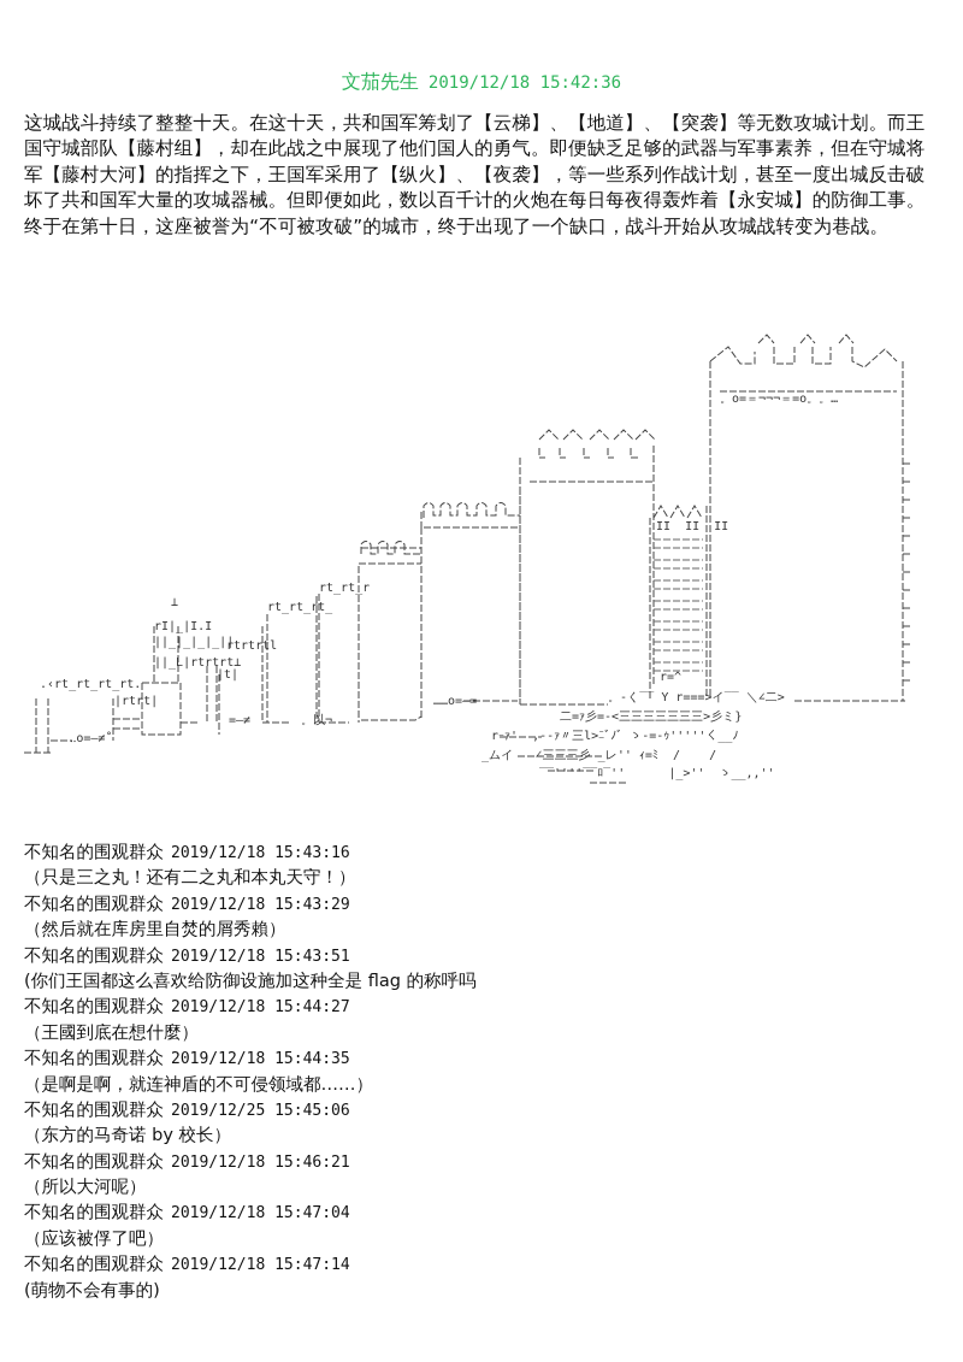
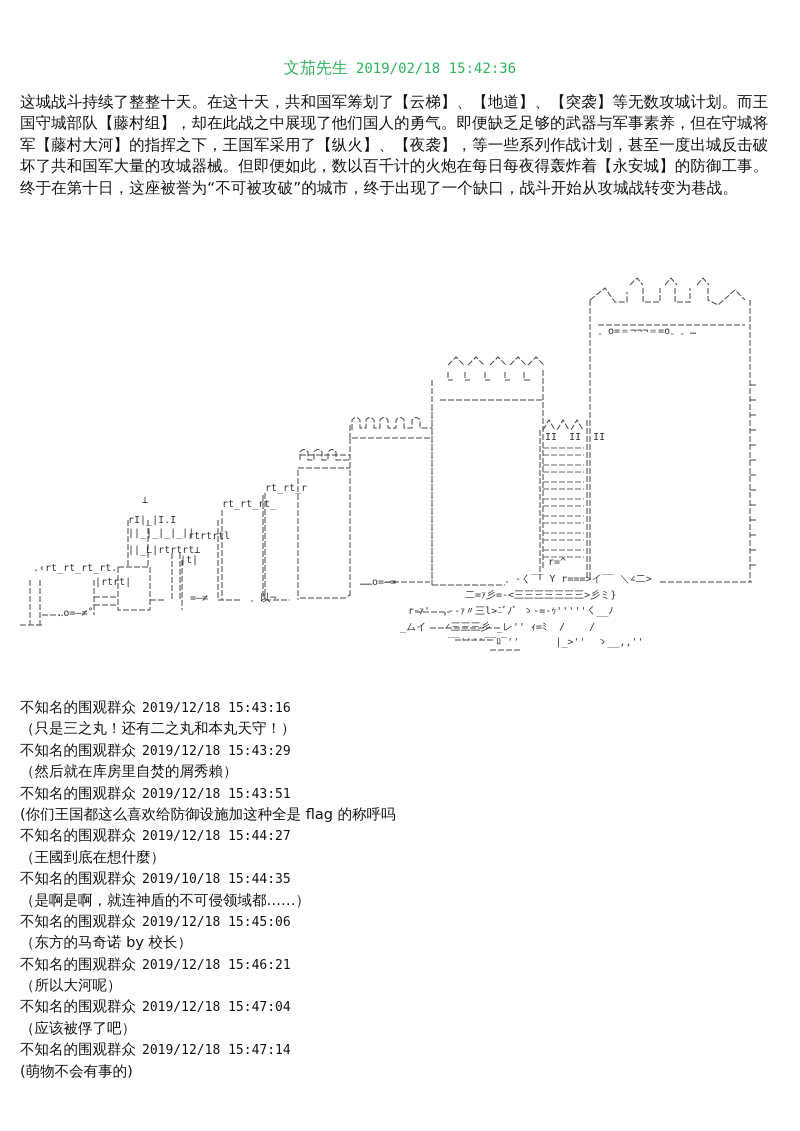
- 文茄先生 2019/12/18 15:42:36
+ 文茄先生 2019/02/18 15:42:36
  这城战斗持续了整整十天。在这十天，共和国军筹划了【云梯】、【地道】、【突袭】等无数攻城计划。而王国守城部队【藤村组】，却在此战之中展现了他们国人的勇气。即便缺乏足够的武器与军事素养，但在守城将军【藤村大河】的指挥之下，王国军采用了【纵火】、【夜袭】，等一些系列作战计划，甚至一度出城反击破坏了共和国军大量的攻城器械。但即便如此，数以百千计的火炮在每日每夜得轰炸着【永安城】的防御工事。终于在第十日，这座被誉为“不可被攻破”的城市，终于出现了一个缺口，战斗开始从攻城战转变为巷战。
  ⊥
  rI|_|I.I
  ||_|_|_|_||
  ||_L|rtrtrt⊥
  .‹rt_rt_rt_rt.
  |rtrt|
  rtrtrtl
  rt_rt_rt_
  rt_rt_r
  |t|
  ‥o=―≠˚
  =―≠
  。以¬
  ……o=―=
  。-く‾‾ Y r===>イ‾‾ ＼∠二>
  二=ｧ彡=-<三三三三三三三>彡ミ}
  rｰｧ' ,-‐ｧ〃三l>ﾆﾞﾉﾞ ゝ-=-ｩ'''''く__ﾉ
  _ムイ ∠三三三彡 _レ'' ｨ=ﾐ / /
  ‾‾''''‾‾ﾛ‾'' |_>'' ゝ__,,''
  。o=＝¬¬¬＝=o。。…
  r=^
  II II II
  不知名的围观群众 2019/12/18 15:43:16
  （只是三之丸！还有二之丸和本丸天守！）
  不知名的围观群众 2019/12/18 15:43:29
  （然后就在库房里自焚的屑秀賴）
  不知名的围观群众 2019/12/18 15:43:51
  (你们王国都这么喜欢给防御设施加这种全是 flag 的称呼吗
  不知名的围观群众 2019/12/18 15:44:27
  （王國到底在想什麼）
- 不知名的围观群众 2019/12/18 15:44:35
+ 不知名的围观群众 2019/10/18 15:44:35
  （是啊是啊，就连神盾的不可侵领域都……）
- 不知名的围观群众 2019/12/25 15:45:06
+ 不知名的围观群众 2019/12/18 15:45:06
  （东方的马奇诺 by 校长）
  不知名的围观群众 2019/12/18 15:46:21
  （所以大河呢）
  不知名的围观群众 2019/12/18 15:47:04
  （应该被俘了吧）
  不知名的围观群众 2019/12/18 15:47:14
  (萌物不会有事的)
